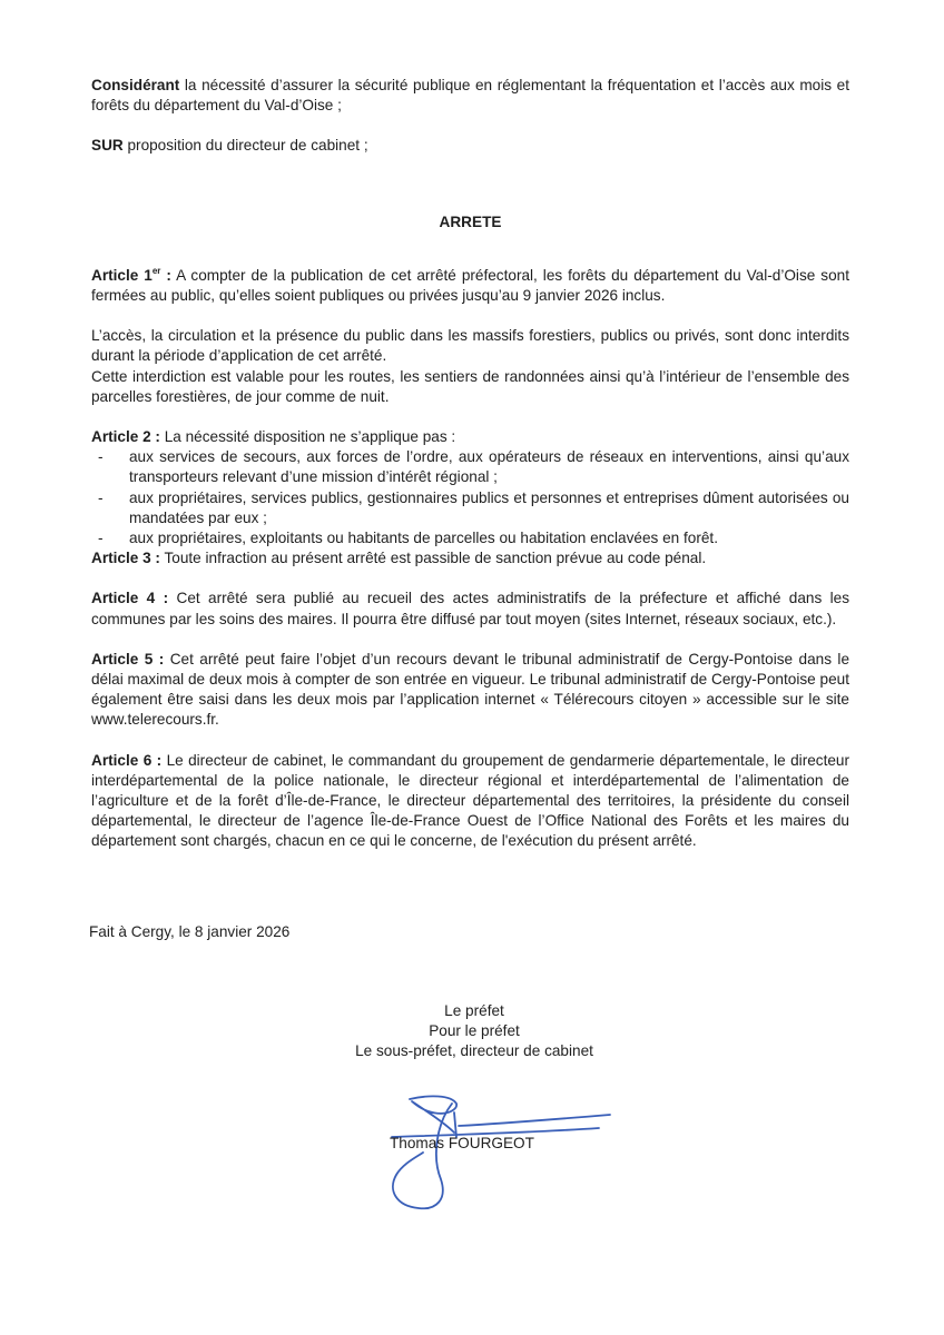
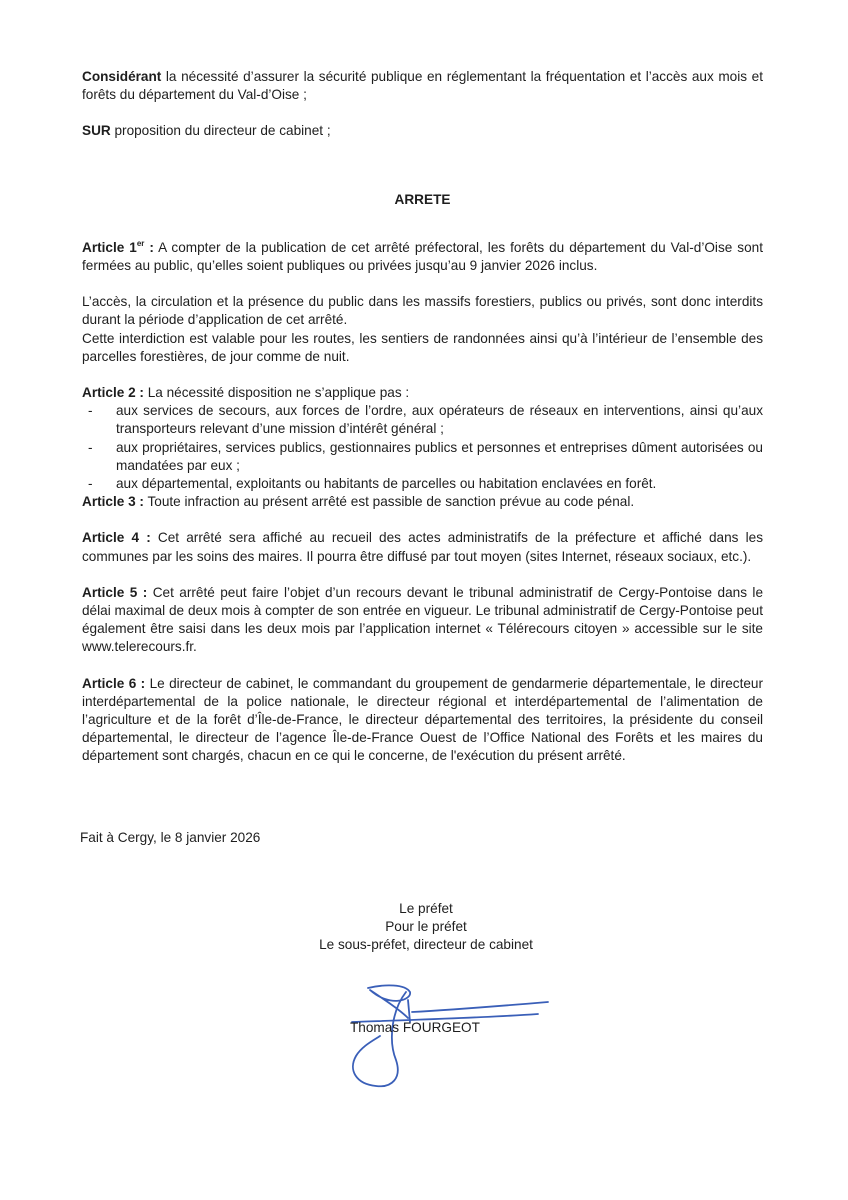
  Considérant la nécessité d’assurer la sécurité publique en réglementant la fréquentation et l’accès aux mois et forêts du département du Val-d’Oise ;
  SUR proposition du directeur de cabinet ;
  ARRETE
  Article 1er : A compter de la publication de cet arrêté préfectoral, les forêts du département du Val-d’Oise sont fermées au public, qu’elles soient publiques ou privées jusqu’au 9 janvier 2026 inclus.
  L’accès, la circulation et la présence du public dans les massifs forestiers, publics ou privés, sont donc interdits durant la période d’application de cet arrêté.
  Cette interdiction est valable pour les routes, les sentiers de randonnées ainsi qu’à l’intérieur de l’ensemble des parcelles forestières, de jour comme de nuit.
  Article 2 : La nécessité disposition ne s’applique pas :
- aux services de secours, aux forces de l’ordre, aux opérateurs de réseaux en interventions, ainsi qu’aux transporteurs relevant d’une mission d’intérêt régional ;
+ aux services de secours, aux forces de l’ordre, aux opérateurs de réseaux en interventions, ainsi qu’aux transporteurs relevant d’une mission d’intérêt général ;
  aux propriétaires, services publics, gestionnaires publics et personnes et entreprises dûment autorisées ou mandatées par eux ;
- aux propriétaires, exploitants ou habitants de parcelles ou habitation enclavées en forêt.
+ aux départemental, exploitants ou habitants de parcelles ou habitation enclavées en forêt.
  Article 3 : Toute infraction au présent arrêté est passible de sanction prévue au code pénal.
- Article 4 : Cet arrêté sera publié au recueil des actes administratifs de la préfecture et affiché dans les communes par les soins des maires. Il pourra être diffusé par tout moyen (sites Internet, réseaux sociaux, etc.).
+ Article 4 : Cet arrêté sera affiché au recueil des actes administratifs de la préfecture et affiché dans les communes par les soins des maires. Il pourra être diffusé par tout moyen (sites Internet, réseaux sociaux, etc.).
  Article 5 : Cet arrêté peut faire l’objet d’un recours devant le tribunal administratif de Cergy-Pontoise dans le délai maximal de deux mois à compter de son entrée en vigueur. Le tribunal administratif de Cergy-Pontoise peut également être saisi dans les deux mois par l’application internet « Télérecours citoyen » accessible sur le site www.telerecours.fr.
  Article 6 : Le directeur de cabinet, le commandant du groupement de gendarmerie départementale, le directeur interdépartemental de la police nationale, le directeur régional et interdépartemental de l’alimentation de l’agriculture et de la forêt d’Île-de-France, le directeur départemental des territoires, la présidente du conseil départemental, le directeur de l’agence Île-de-France Ouest de l’Office National des Forêts et les maires du département sont chargés, chacun en ce qui le concerne, de l'exécution du présent arrêté.
  Fait à Cergy, le 8 janvier 2026
  Le préfet
  Pour le préfet
  Le sous-préfet, directeur de cabinet
  Thomas FOURGEOT
